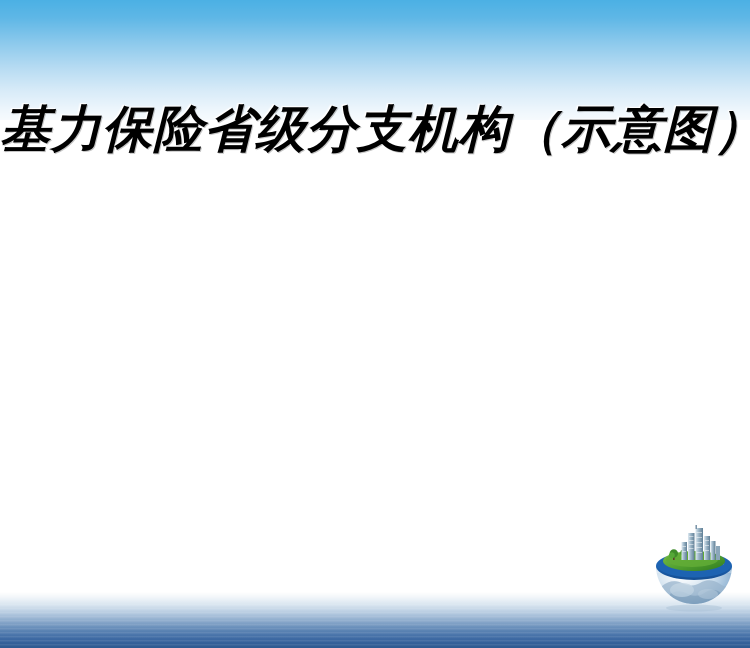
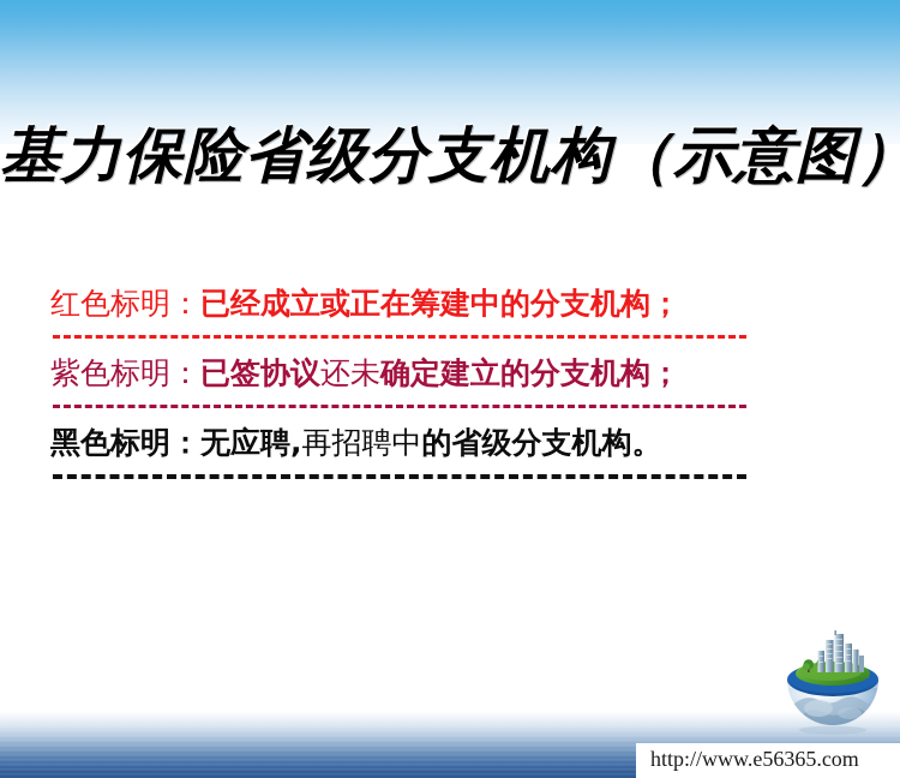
  基力保险省级分支机构（示意图）
+ 红色标明：已经成立或正在筹建中的分支机构；
+ 紫色标明：已签协议还未确定建立的分支机构；
+ 黑色标明：无应聘,再招聘中的省级分支机构。
+ http://www.e56365.com
